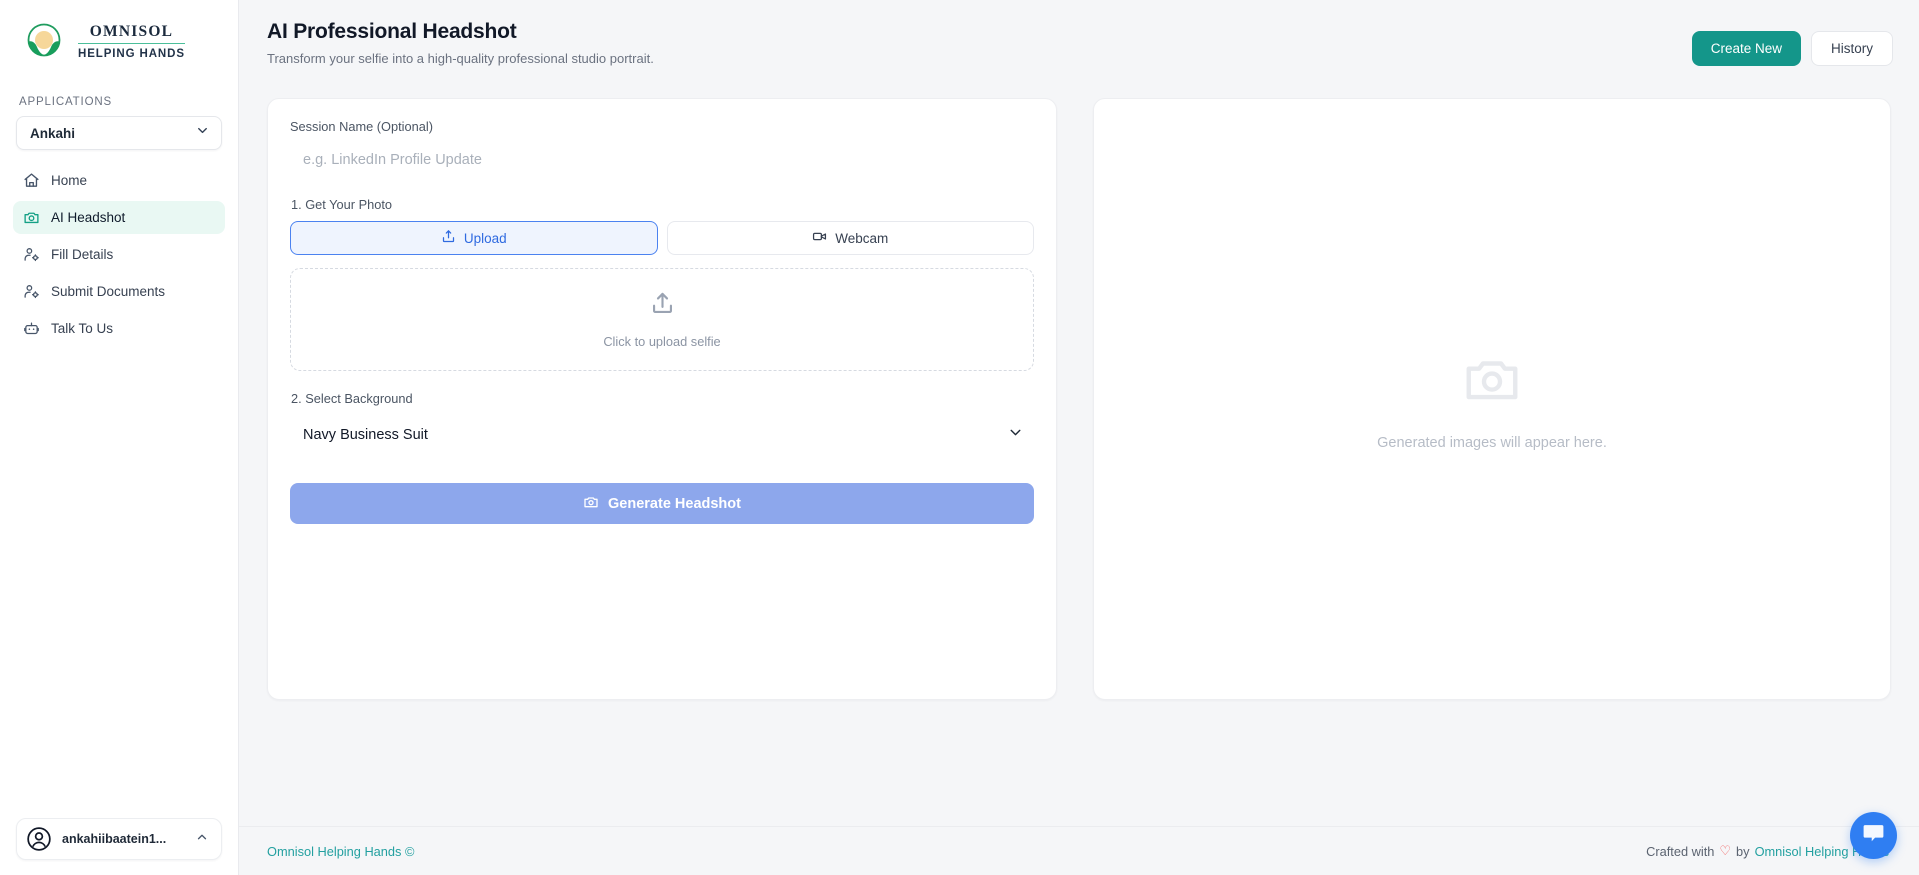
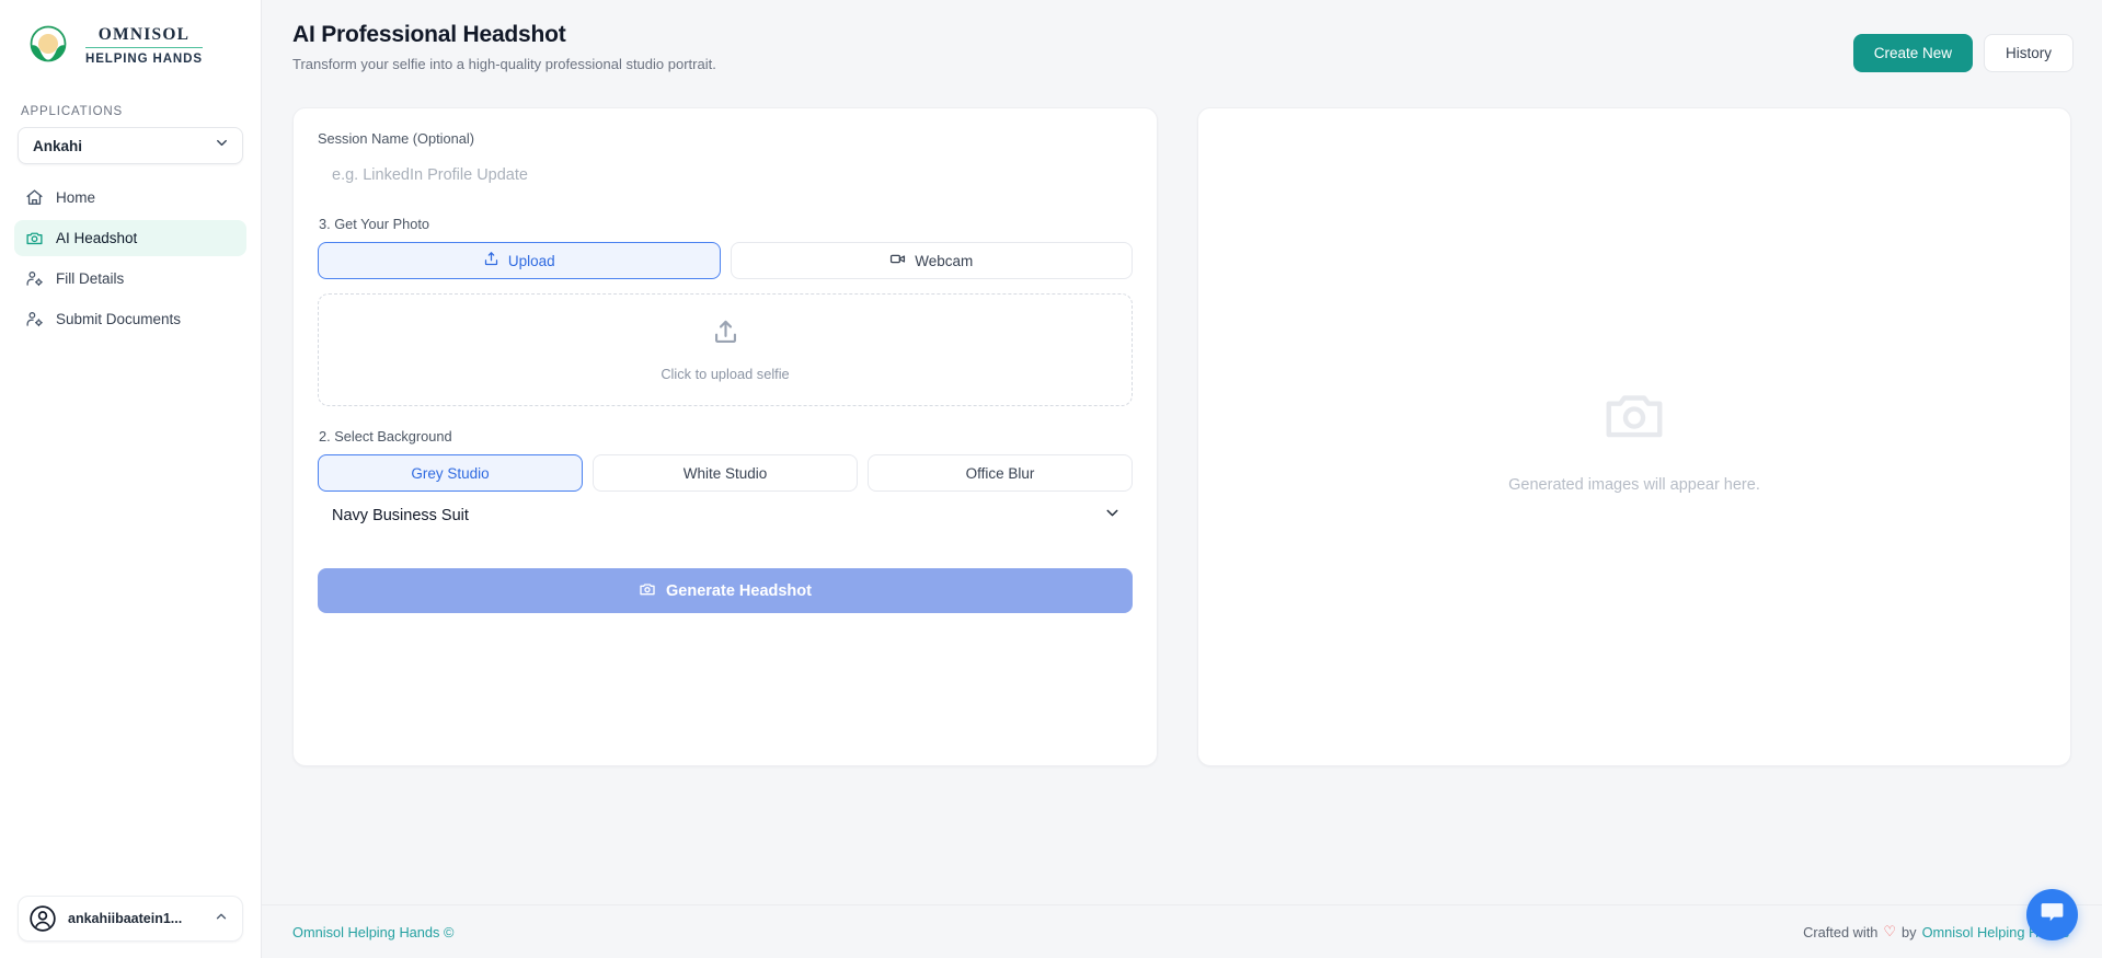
  OMNISOL
  HELPING HANDS
  APPLICATIONS
  Ankahi
  Home
  AI Headshot
  Fill Details
  Submit Documents
- Talk To Us
  ankahiibaatein1...
  AI Professional Headshot
  Transform your selfie into a high-quality professional studio portrait.
  Create New
  History
  Session Name (Optional)
  e.g. LinkedIn Profile Update
- 1. Get Your Photo
+ 3. Get Your Photo
  Upload
  Webcam
  Click to upload selfie
  2. Select Background
+ Grey Studio
+ White Studio
+ Office Blur
  Navy Business Suit
  Generate Headshot
  Generated images will appear here.
  Omnisol Helping Hands ©
  Crafted with
  ♡
  by
  Omnisol Helping
